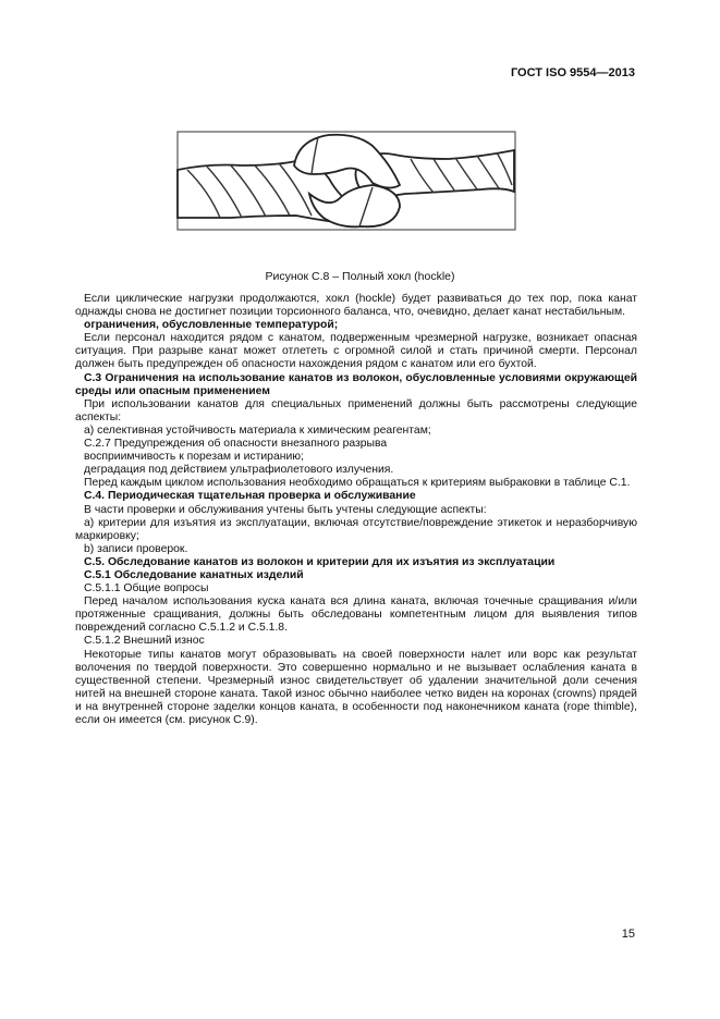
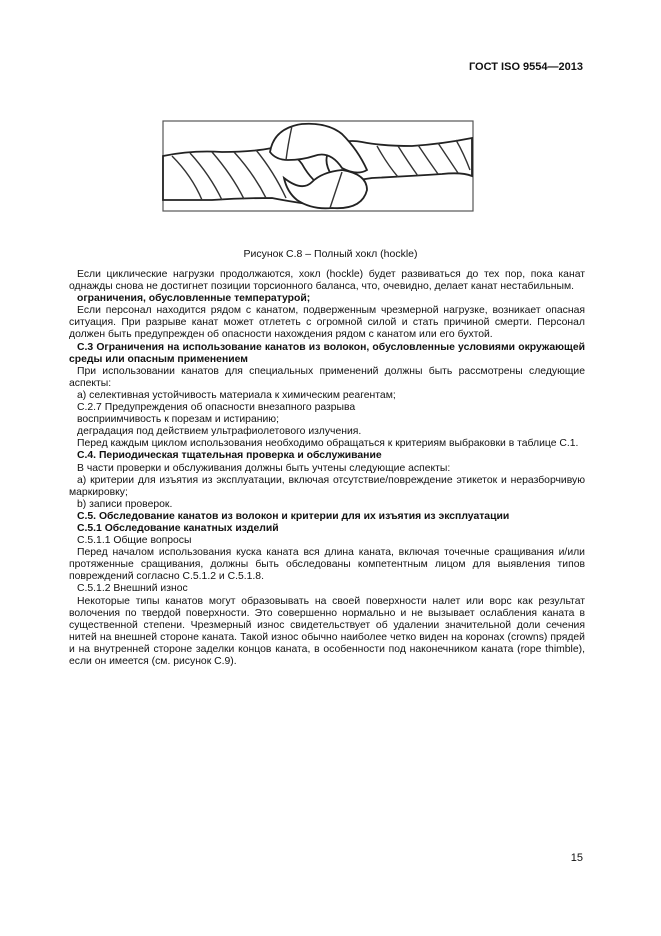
  ГОСТ ISO 9554—2013
  Рисунок С.8 – Полный хокл (hockle)
  Если циклические нагрузки продолжаются, хокл (hockle) будет развиваться до тех пор, пока канат однажды снова не достигнет позиции торсионного баланса, что, очевидно, делает канат нестабильным.
  ограничения, обусловленные температурой;
  Если персонал находится рядом с канатом, подверженным чрезмерной нагрузке, возникает опасная ситуация. При разрыве канат может отлететь с огромной силой и стать причиной смерти. Персонал должен быть предупрежден об опасности нахождения рядом с канатом или его бухтой.
  С.3 Ограничения на использование канатов из волокон, обусловленные условиями окружающей среды или опасным применением
  При использовании канатов для специальных применений должны быть рассмотрены следующие аспекты:
  а) селективная устойчивость материала к химическим реагентам;
  С.2.7 Предупреждения об опасности внезапного разрыва
  восприимчивость к порезам и истиранию;
  деградация под действием ультрафиолетового излучения.
  Перед каждым циклом использования необходимо обращаться к критериям выбраковки в таблице С.1.
  С.4. Периодическая тщательная проверка и обслуживание
- В части проверки и обслуживания учтены быть учтены следующие аспекты:
+ В части проверки и обслуживания должны быть учтены следующие аспекты:
  a) критерии для изъятия из эксплуатации, включая отсутствие/повреждение этикеток и неразборчивую маркировку;
  b) записи проверок.
  С.5. Обследование канатов из волокон и критерии для их изъятия из эксплуатации
  С.5.1 Обследование канатных изделий
  С.5.1.1 Общие вопросы
  Перед началом использования куска каната вся длина каната, включая точечные сращивания и/или протяженные сращивания, должны быть обследованы компетентным лицом для выявления типов повреждений согласно С.5.1.2 и С.5.1.8.
  С.5.1.2 Внешний износ
  Некоторые типы канатов могут образовывать на своей поверхности налет или ворс как результат волочения по твердой поверхности. Это совершенно нормально и не вызывает ослабления каната в существенной степени. Чрезмерный износ свидетельствует об удалении значительной доли сечения нитей на внешней стороне каната. Такой износ обычно наиболее четко виден на коронах (crowns) прядей и на внутренней стороне заделки концов каната, в особенности под наконечником каната (rope thimble), если он имеется (см. рисунок С.9).
  15
